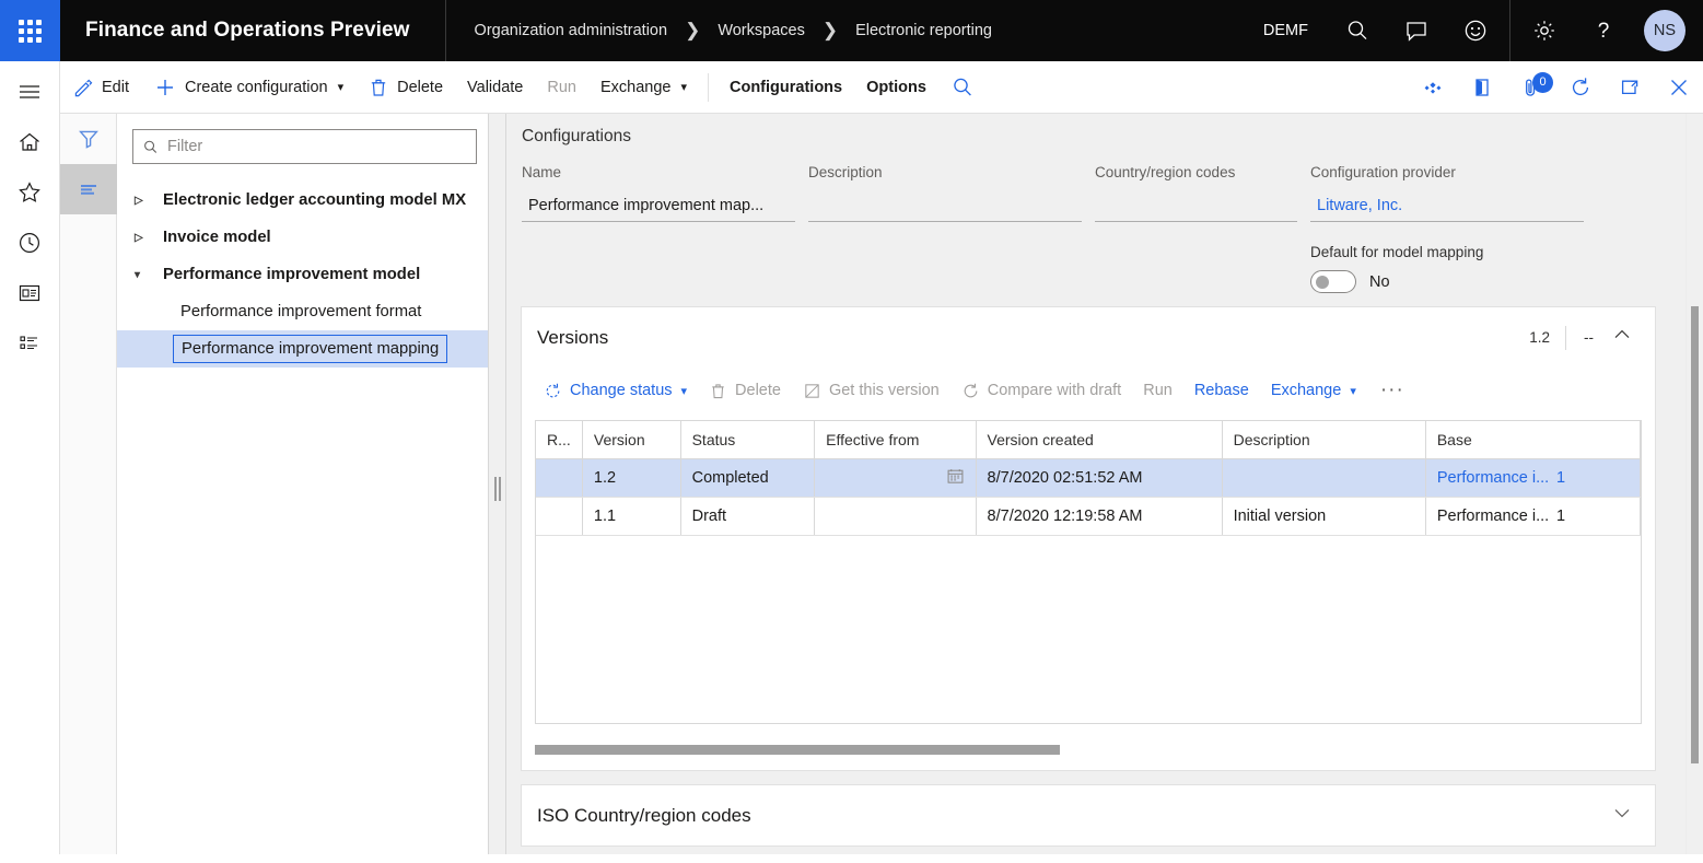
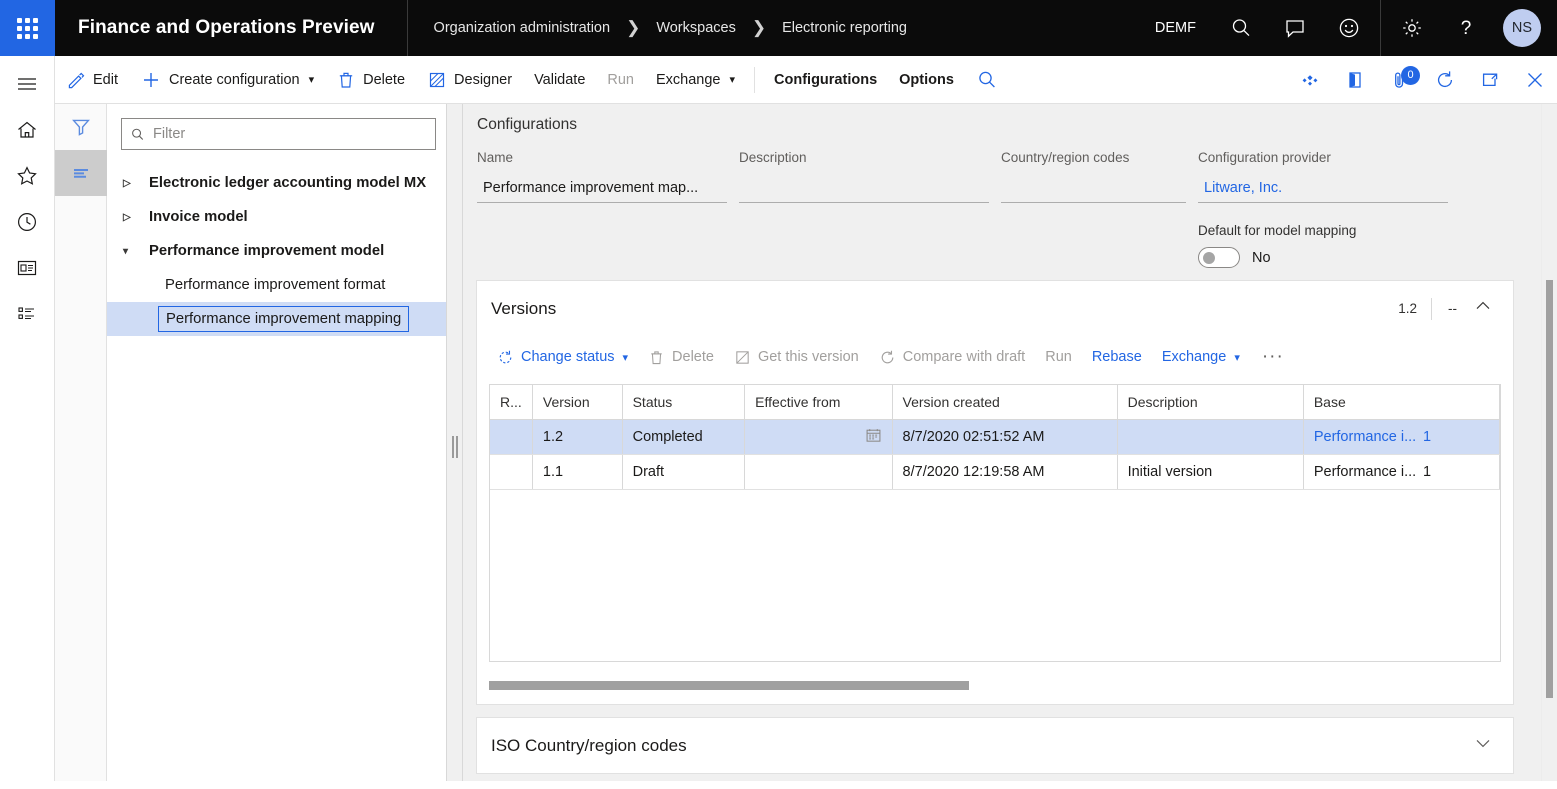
  Finance and Operations Preview
  Organization administration
  ❯
  Workspaces
  ❯
  Electronic reporting
  DEMF
  ?
  NS
  Edit
  Create configuration
  ▾
  Delete
+ Designer
  Validate
  Run
  Exchange
  ▾
  Configurations
  Options
  0
  Filter
  ▷
  Electronic ledger accounting model MX
  ▷
  Invoice model
  ▾
  Performance improvement model
  Performance improvement format
  Performance improvement mapping
  Configurations
  Name
  Performance improvement map...
  Description
  Country/region codes
  Configuration provider
  Litware, Inc.
  Default for model mapping
  No
  Versions
  1.2
  --
  Change status
  ▾
  Delete
  Get this version
  Compare with draft
  Run
  Rebase
  Exchange
  ▾
  ···
  R...
  Version
  Status
  Effective from
  Version created
  Description
  Base
  1.2
  Completed
  8/7/2020 02:51:52 AM
  Performance i...
  1
  1.1
  Draft
  8/7/2020 12:19:58 AM
  Initial version
  Performance i...
  1
  ISO Country/region codes
